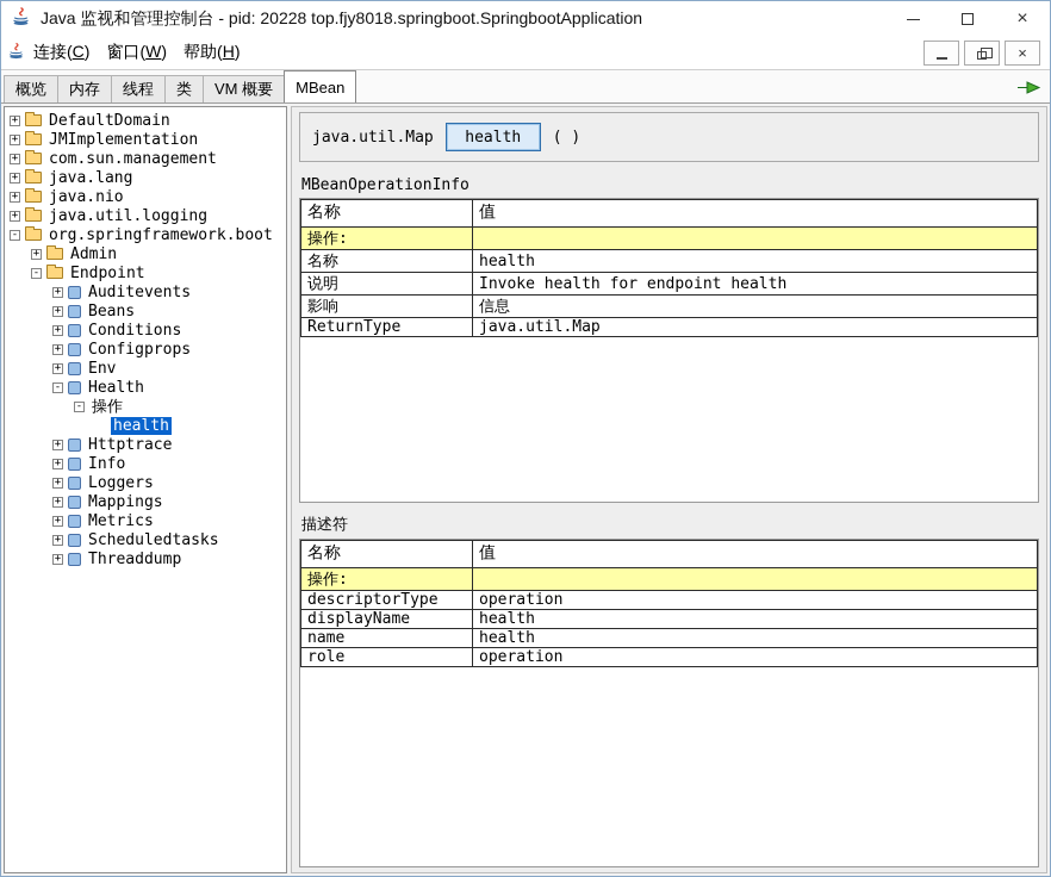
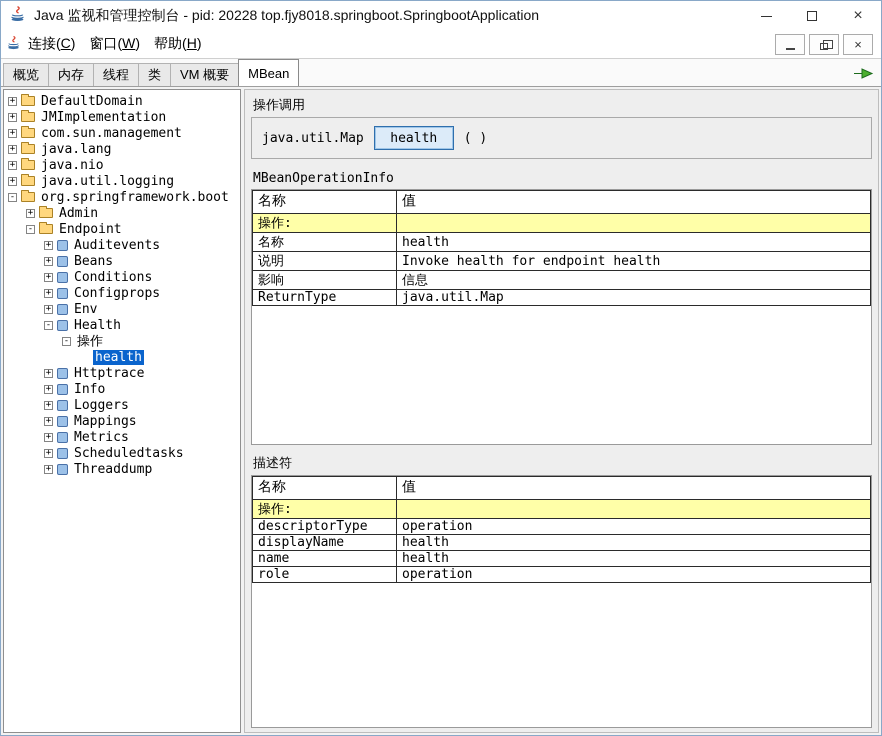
  Java 监视和管理控制台 - pid: 20228 top.fjy8018.springboot.SpringbootApplication
  ×
  连接(C)
  窗口(W)
  帮助(H)
  ×
  概览
  内存
  线程
  类
  VM 概要
  MBean
  +
  DefaultDomain
  +
  JMImplementation
  +
  com.sun.management
  +
  java.lang
  +
  java.nio
  +
  java.util.logging
  -
  org.springframework.boot
  +
  Admin
  -
  Endpoint
  +
  Auditevents
  +
  Beans
  +
  Conditions
  +
  Configprops
  +
  Env
  -
  Health
  -
  操作
  health
  +
  Httptrace
  +
  Info
  +
  Loggers
  +
  Mappings
  +
  Metrics
  +
  Scheduledtasks
  +
  Threaddump
+ 操作调用
  java.util.Map
  health
  ( )
  MBeanOperationInfo
  名称	值
  操作:
  名称	health
  说明	Invoke health for endpoint health
  影响	信息
  ReturnType	java.util.Map
  描述符
  名称	值
  操作:
  descriptorType	operation
  displayName	health
  name	health
  role	operation
